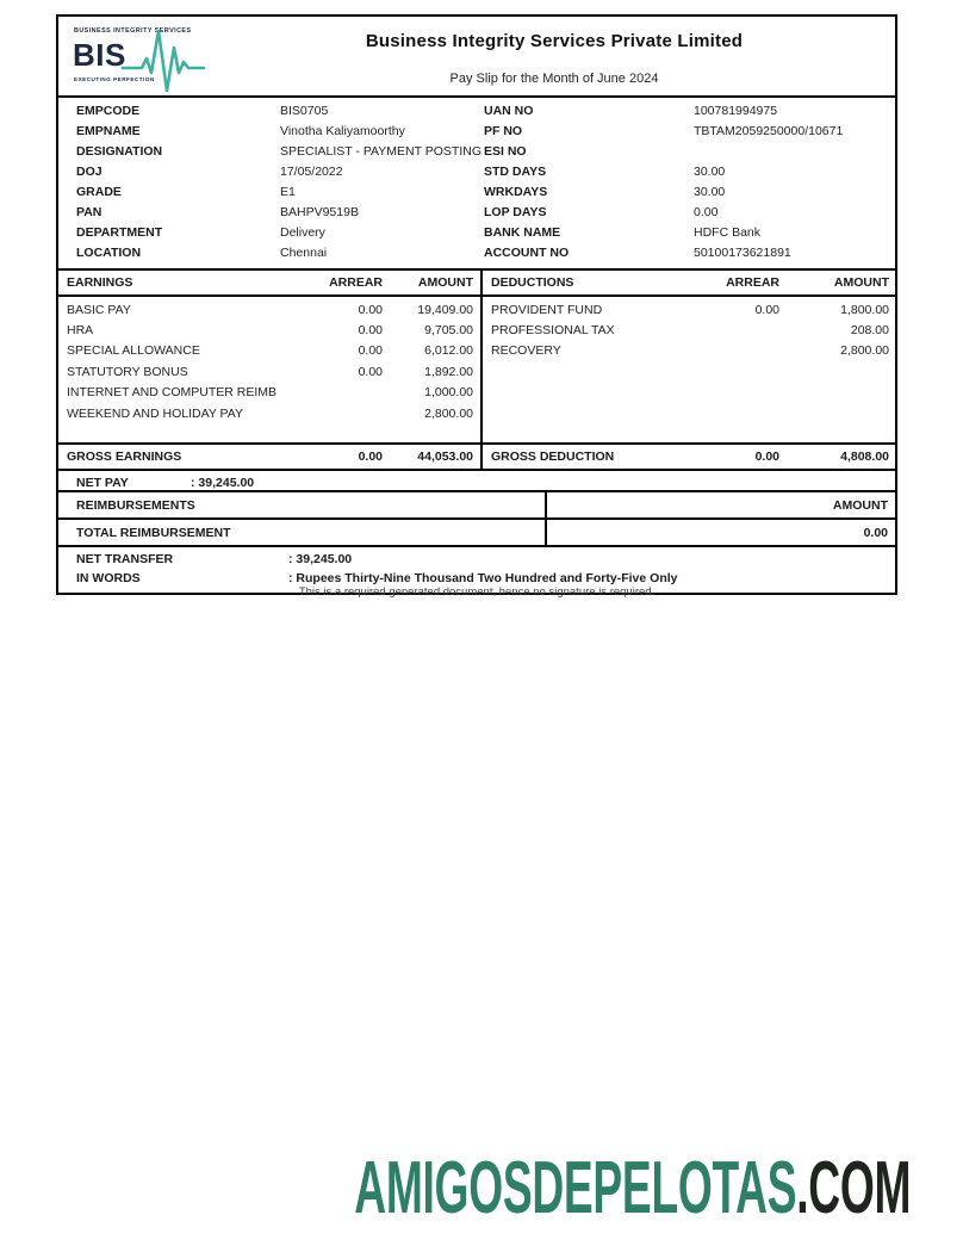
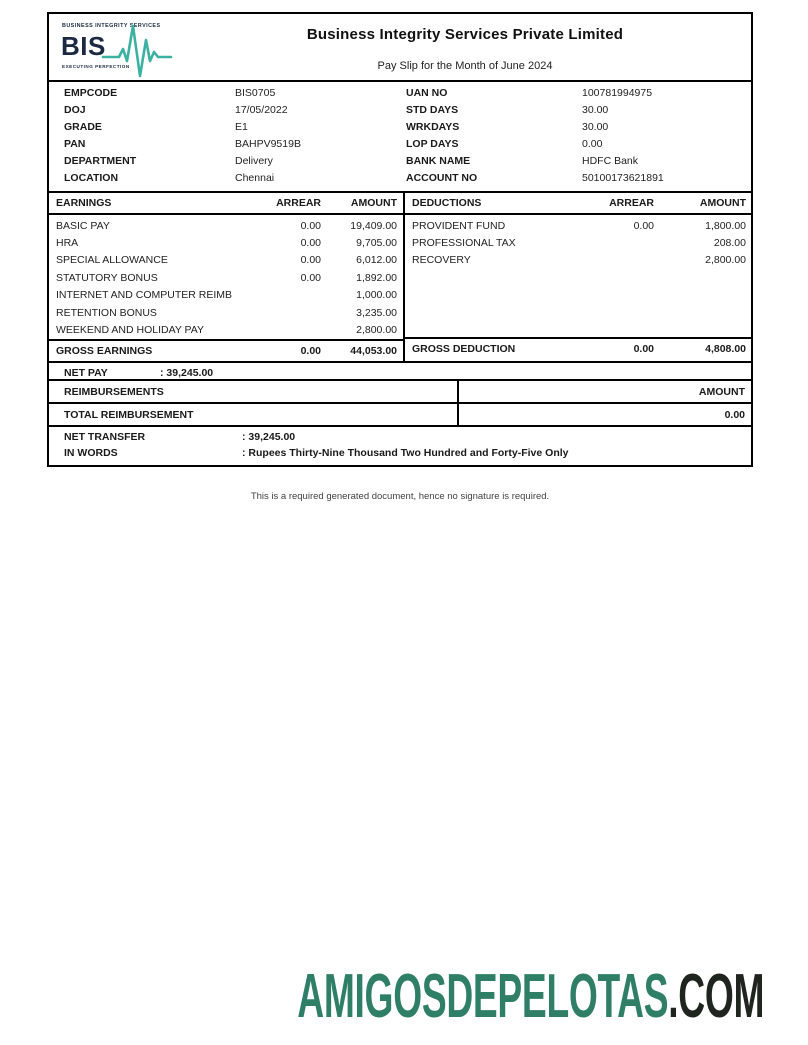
  BIS
  Business Integrity Services Private Limited
  Pay Slip for the Month of June 2024
  EMPCODE
  BIS0705
  UAN NO
  100781994975
- EMPNAME
- Vinotha Kaliyamoorthy
- PF NO
- TBTAM2059250000/10671
- DESIGNATION
- SPECIALIST - PAYMENT POSTING
- ESI NO
  DOJ
  17/05/2022
  STD DAYS
  30.00
  GRADE
  E1
  WRKDAYS
  30.00
  PAN
  BAHPV9519B
  LOP DAYS
  0.00
  DEPARTMENT
  Delivery
  BANK NAME
  HDFC Bank
  LOCATION
  Chennai
  ACCOUNT NO
  50100173621891
  EARNINGS
  ARREAR
  AMOUNT
  BASIC PAY
  0.00
  19,409.00
  HRA
  0.00
  9,705.00
  SPECIAL ALLOWANCE
  0.00
  6,012.00
  STATUTORY BONUS
  0.00
  1,892.00
  INTERNET AND COMPUTER REIMB
  1,000.00
+ RETENTION BONUS
+ 3,235.00
  WEEKEND AND HOLIDAY PAY
  2,800.00
  GROSS EARNINGS
  0.00
  44,053.00
  DEDUCTIONS
  ARREAR
  AMOUNT
  PROVIDENT FUND
  0.00
  1,800.00
  PROFESSIONAL TAX
  208.00
  RECOVERY
  2,800.00
  GROSS DEDUCTION
  0.00
  4,808.00
  NET PAY
  : 39,245.00
  REIMBURSEMENTS
  AMOUNT
  TOTAL REIMBURSEMENT
  0.00
  NET TRANSFER
  : 39,245.00
  IN WORDS
  : Rupees Thirty-Nine Thousand Two Hundred and Forty-Five Only
  This is a required generated document, hence no signature is required.
  AMIGOSDEPELOTAS.COM
